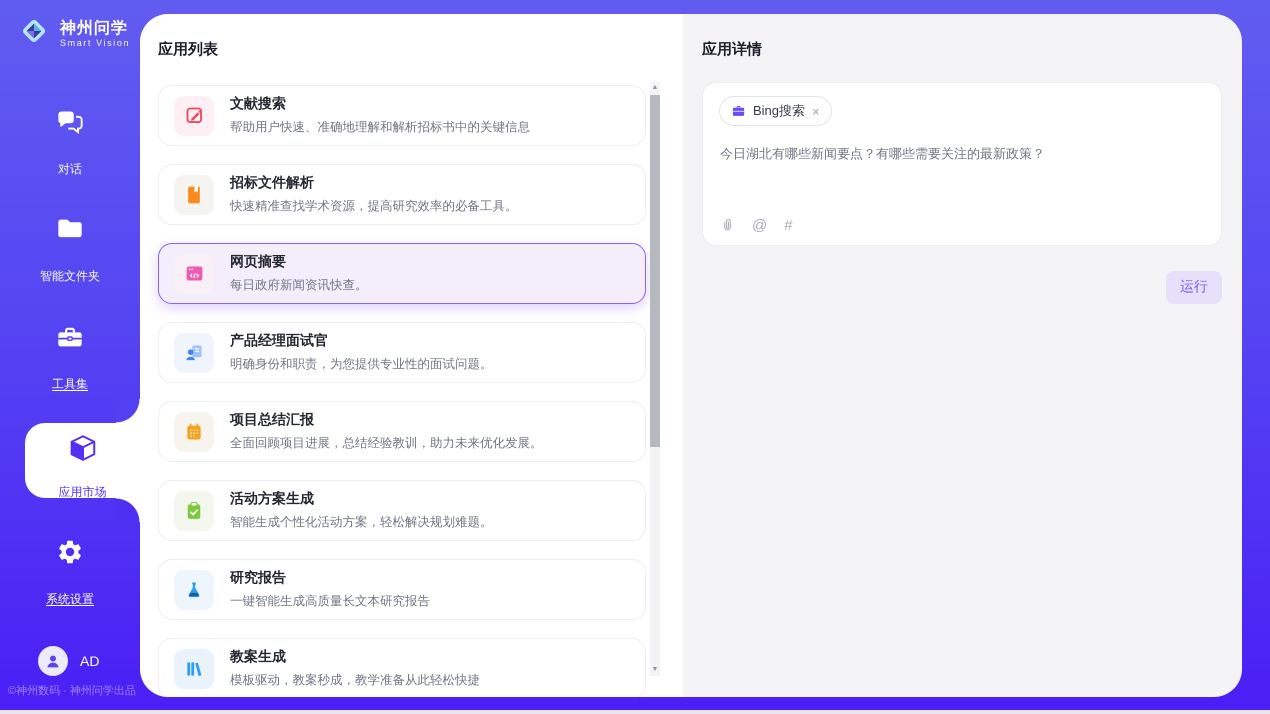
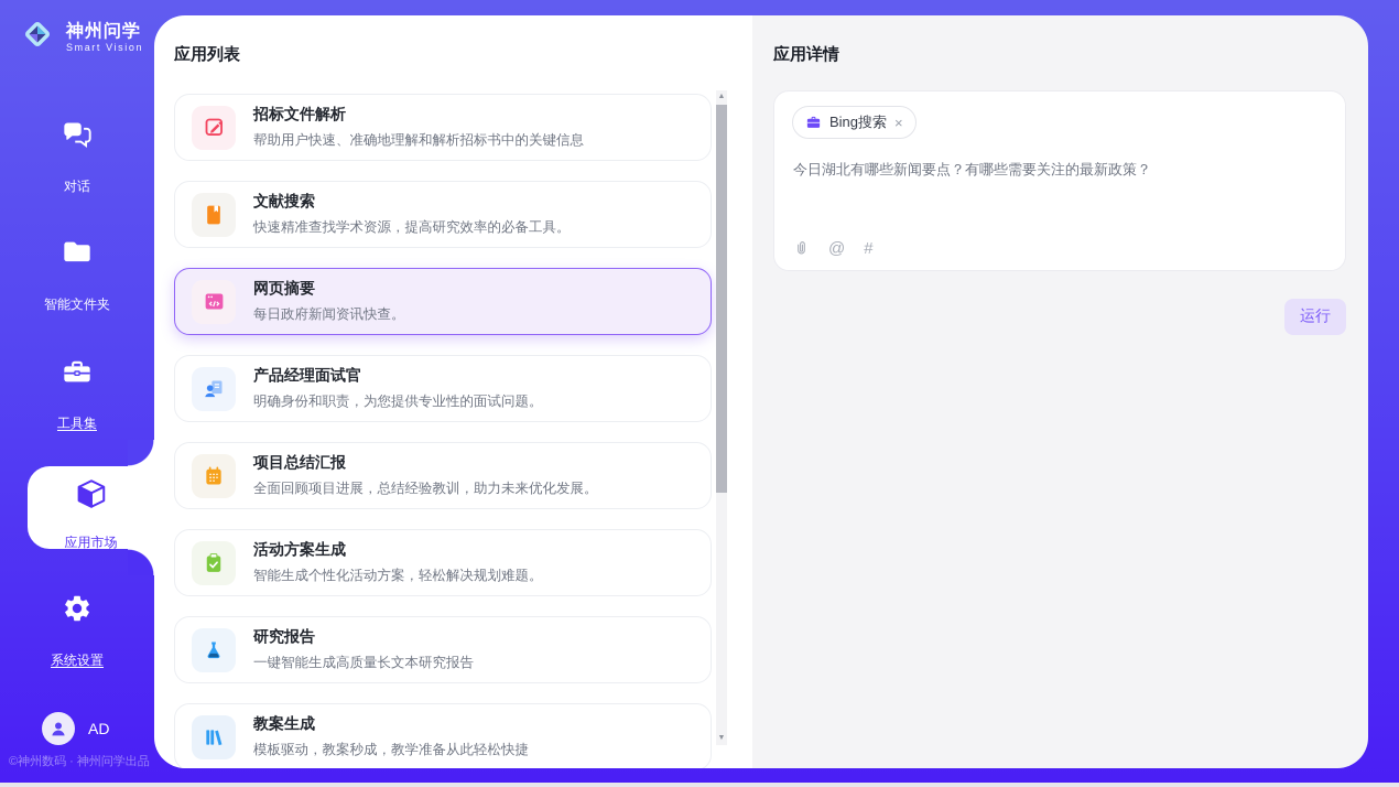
  神州问学
  Smart Vision
  对话
  智能文件夹
  工具集
  应用市场
  系统设置
  AD
  ©神州数码 · 神州问学出品
  应用列表
- 文献搜索
+ 招标文件解析
  帮助用户快速、准确地理解和解析招标书中的关键信息
- 招标文件解析
+ 文献搜索
  快速精准查找学术资源，提高研究效率的必备工具。
  网页摘要
  每日政府新闻资讯快查。
  产品经理面试官
  明确身份和职责，为您提供专业性的面试问题。
  项目总结汇报
  全面回顾项目进展，总结经验教训，助力未来优化发展。
  活动方案生成
  智能生成个性化活动方案，轻松解决规划难题。
  研究报告
  一键智能生成高质量长文本研究报告
  教案生成
  模板驱动，教案秒成，教学准备从此轻松快捷
  应用详情
  Bing搜索
  ×
  今日湖北有哪些新闻要点？有哪些需要关注的最新政策？
  @
  #
  运行
